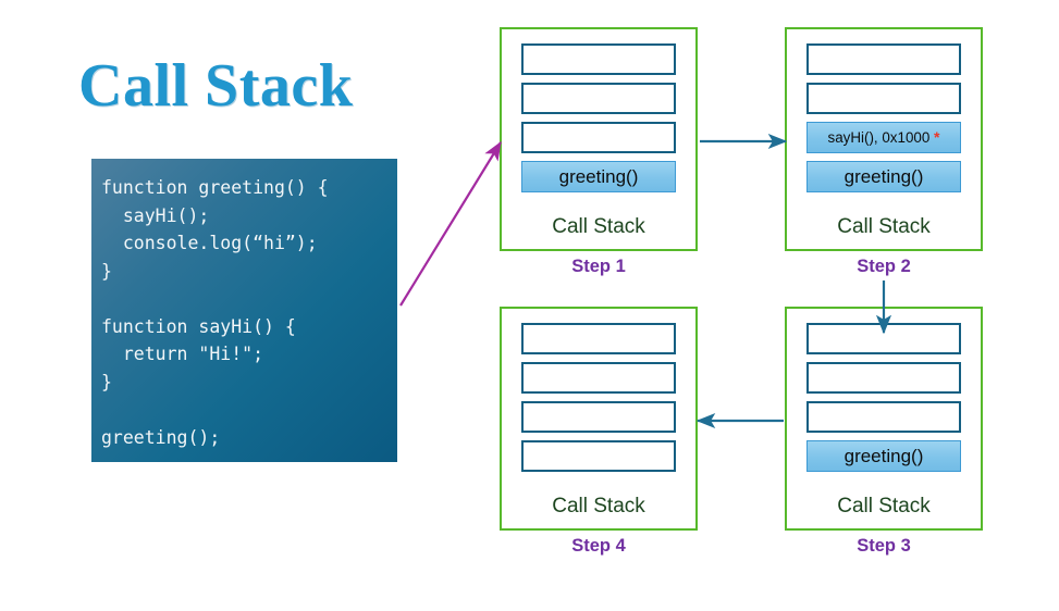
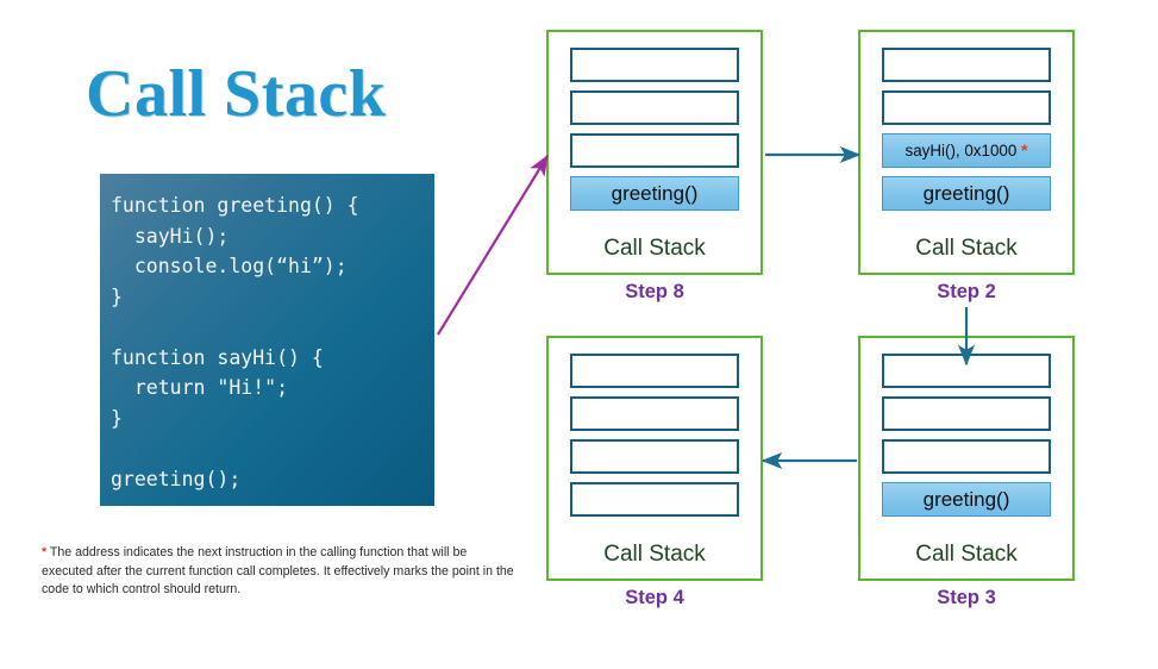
  Call Stack
  function greeting() {
  sayHi();
  console.log(“hi”);
  }
  function sayHi() {
  return "Hi!";
  }
  greeting();
+ * The address indicates the next instruction in the calling function that will be executed after the current function call completes. It effectively marks the point in the code to which control should return.
  greeting()
  Call Stack
- Step 1
+ Step 8
  sayHi(), 0x1000 *
  greeting()
  Call Stack
  Step 2
  Call Stack
  Step 4
  greeting()
  Call Stack
  Step 3
